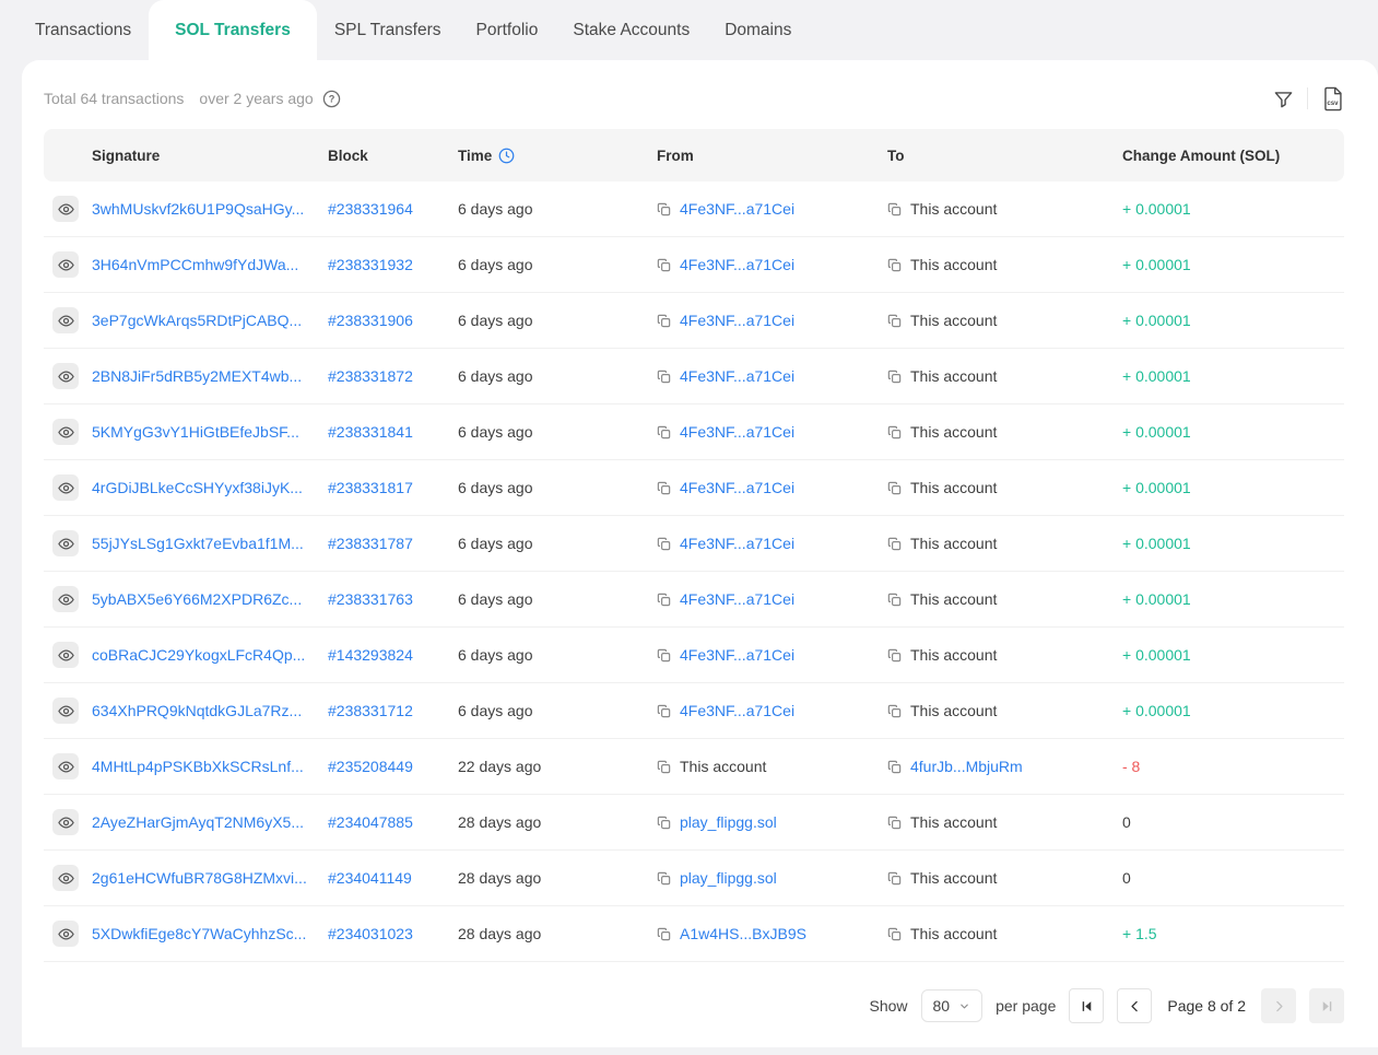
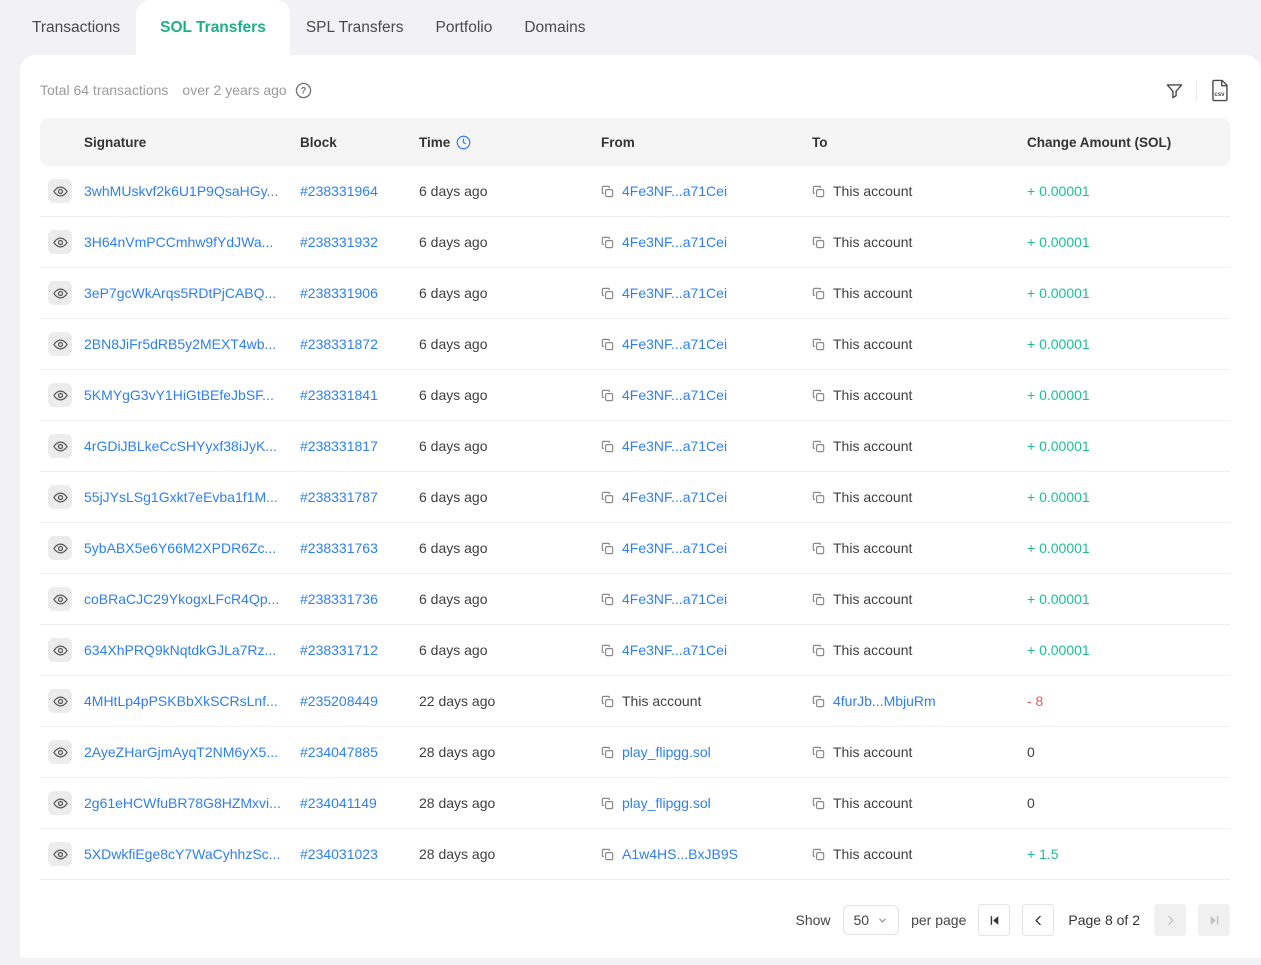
  Transactions
  SOL Transfers
  SPL Transfers
  Portfolio
- Stake Accounts
  Domains
  Total 64 transactions
  over 2 years ago
  ?
  Signature
  Block
  Time
  From
  To
  Change Amount (SOL)
  3whMUskvf2k6U1P9QsaHGy...
  #238331964
  6 days ago
  4Fe3NF...a71Cei
  This account
  + 0.00001
  3H64nVmPCCmhw9fYdJWa...
  #238331932
  6 days ago
  4Fe3NF...a71Cei
  This account
  + 0.00001
  3eP7gcWkArqs5RDtPjCABQ...
  #238331906
  6 days ago
  4Fe3NF...a71Cei
  This account
  + 0.00001
  2BN8JiFr5dRB5y2MEXT4wb...
  #238331872
  6 days ago
  4Fe3NF...a71Cei
  This account
  + 0.00001
  5KMYgG3vY1HiGtBEfeJbSF...
  #238331841
  6 days ago
  4Fe3NF...a71Cei
  This account
  + 0.00001
  4rGDiJBLkeCcSHYyxf38iJyK...
  #238331817
  6 days ago
  4Fe3NF...a71Cei
  This account
  + 0.00001
  55jJYsLSg1Gxkt7eEvba1f1M...
  #238331787
  6 days ago
  4Fe3NF...a71Cei
  This account
  + 0.00001
  5ybABX5e6Y66M2XPDR6Zc...
  #238331763
  6 days ago
  4Fe3NF...a71Cei
  This account
  + 0.00001
  coBRaCJC29YkogxLFcR4Qp...
- #143293824
+ #238331736
  6 days ago
  4Fe3NF...a71Cei
  This account
  + 0.00001
  634XhPRQ9kNqtdkGJLa7Rz...
  #238331712
  6 days ago
  4Fe3NF...a71Cei
  This account
  + 0.00001
  4MHtLp4pPSKBbXkSCRsLnf...
  #235208449
  22 days ago
  This account
  4furJb...MbjuRm
  - 8
  2AyeZHarGjmAyqT2NM6yX5...
  #234047885
  28 days ago
  play_flipgg.sol
  This account
  0
  2g61eHCWfuBR78G8HZMxvi...
  #234041149
  28 days ago
  play_flipgg.sol
  This account
  0
  5XDwkfiEge8cY7WaCyhhzSc...
  #234031023
  28 days ago
  A1w4HS...BxJB9S
  This account
  + 1.5
  Show
- 80
+ 50
  per page
  Page 8 of 2
